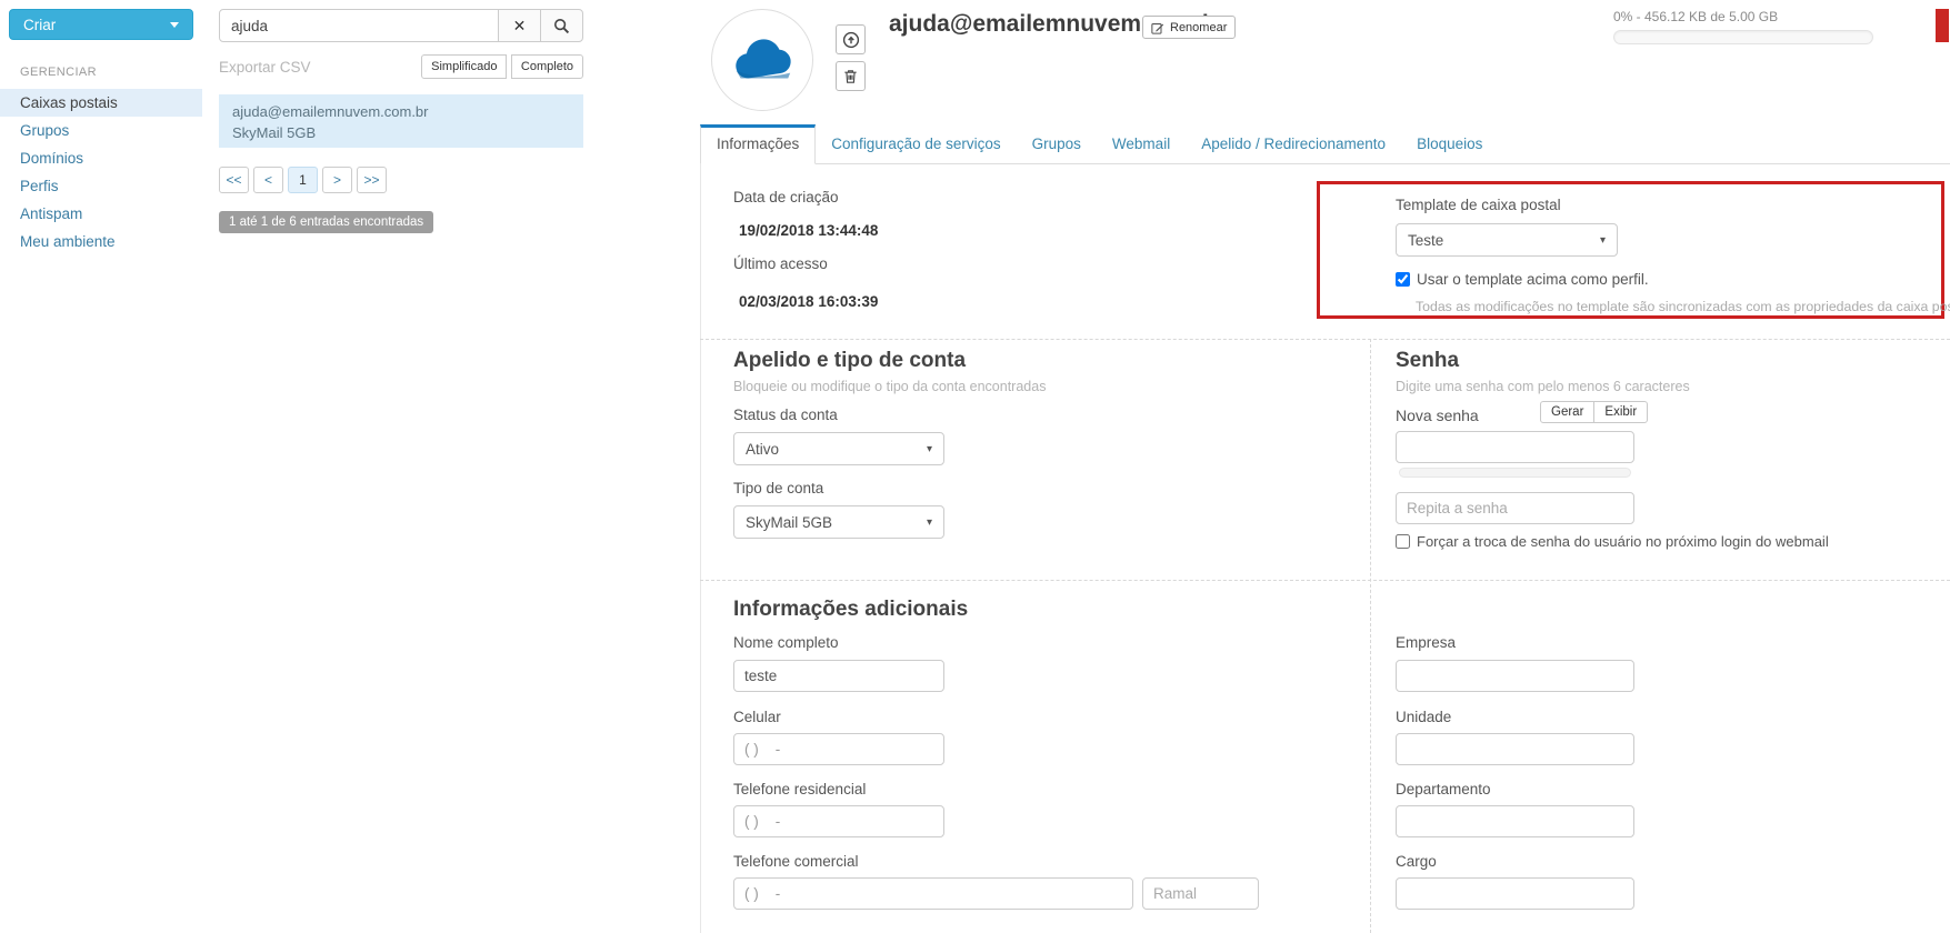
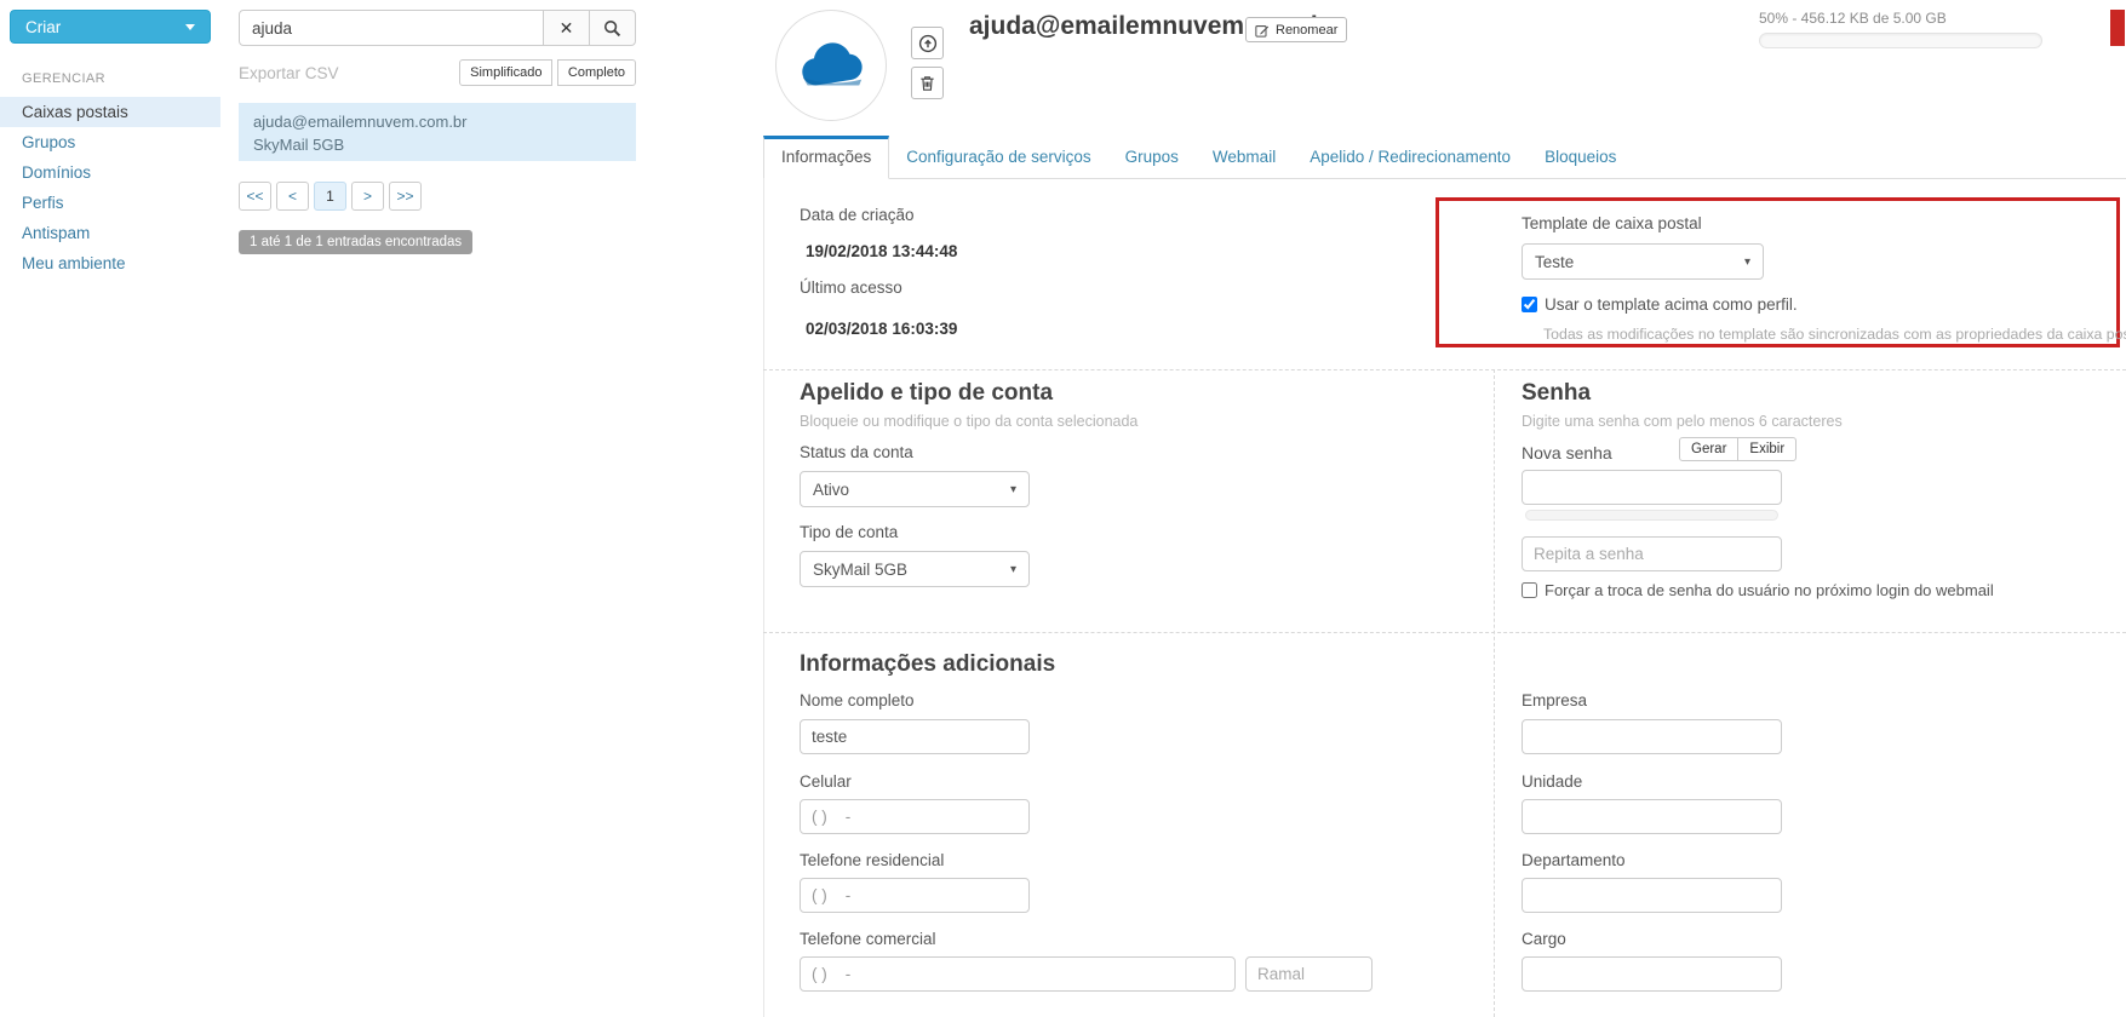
  Criar
  GERENCIAR
  Caixas postais
  Grupos
  Domínios
  Perfis
  Antispam
  Meu ambiente
  ajuda
  ✕
  Exportar CSV
  Simplificado Completo
  ajuda@emailemnuvem.com.br
  SkyMail 5GB
  <<
  <
  1
  >
  >>
- 1 até 1 de 6 entradas encontradas
+ 1 até 1 de 1 entradas encontradas
  ajuda@emailemnuvem
  Renomear
- 0% - 456.12 KB de 5.00 GB
+ 50% - 456.12 KB de 5.00 GB
  Informações
  Configuração de serviços
  Grupos
  Webmail
  Apelido / Redirecionamento
  Bloqueios
  Data de criação
  19/02/2018 13:44:48
  Último acesso
  02/03/2018 16:03:39
  Template de caixa postal
  Teste
  ▾
  Usar o template acima como perfil.
  Todas as modificações no template são sincronizadas com as propriedades da caixa po
  Apelido e tipo de conta
- Bloqueie ou modifique o tipo da conta encontradas
+ Bloqueie ou modifique o tipo da conta selecionada
  Status da conta
  Ativo
  ▾
  Tipo de conta
  SkyMail 5GB
  ▾
  Senha
  Digite uma senha com pelo menos 6 caracteres
  Nova senha
  Gerar
  Exibir
  Repita a senha
  Forçar a troca de senha do usuário no próximo login do webmail
  Informações adicionais
  Nome completo
  teste
  Celular
  ( ) -
  Telefone residencial
  ( ) -
  Telefone comercial
  ( ) -
  Ramal
  Empresa
  Unidade
  Departamento
  Cargo
